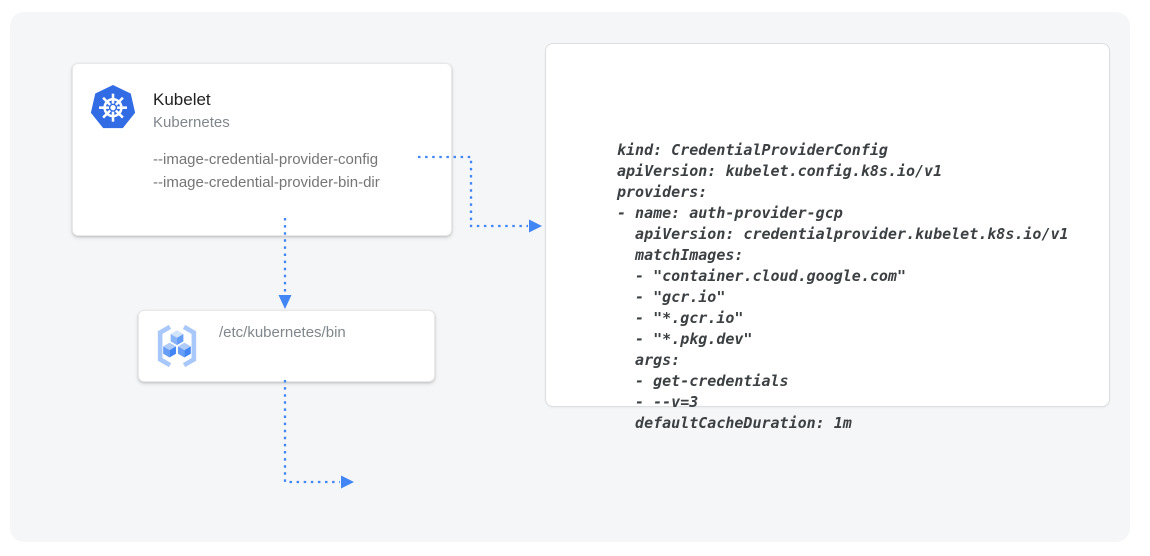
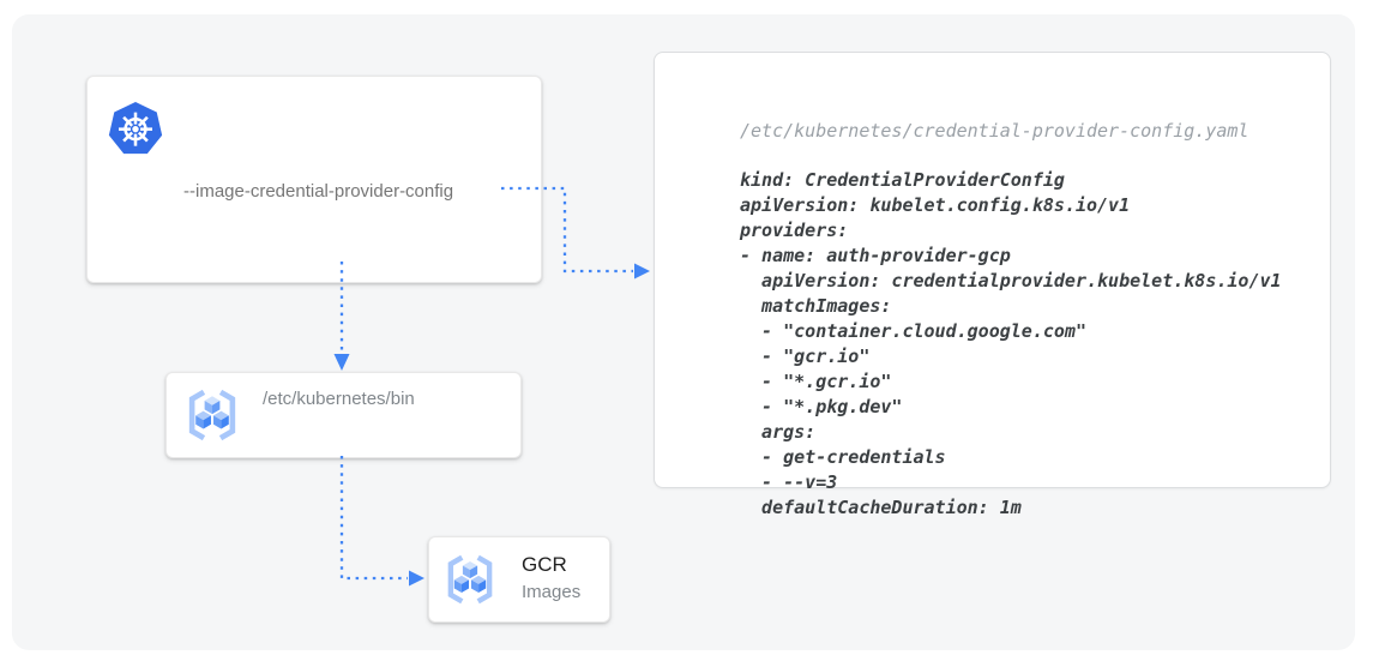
- Kubelet
- Kubernetes
  --image-credential-provider-config
- --image-credential-provider-bin-dir
  /etc/kubernetes/bin
+ GCR
+ Images
+ /etc/kubernetes/credential-provider-config.yaml
  kind: CredentialProviderConfig
  apiVersion: kubelet.config.k8s.io/v1
  providers:
  - name: auth-provider-gcp
  apiVersion: credentialprovider.kubelet.k8s.io/v1
  matchImages:
  - "container.cloud.google.com"
  - "gcr.io"
  - "*.gcr.io"
  - "*.pkg.dev"
  args:
  - get-credentials
  - --v=3
  defaultCacheDuration: 1m
